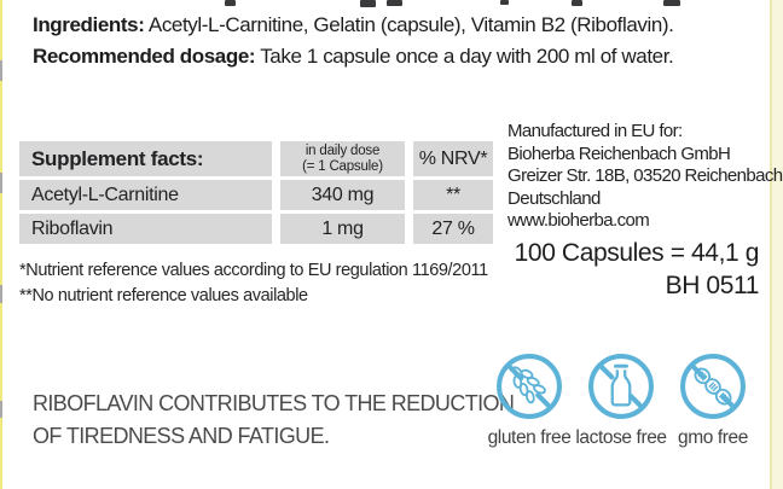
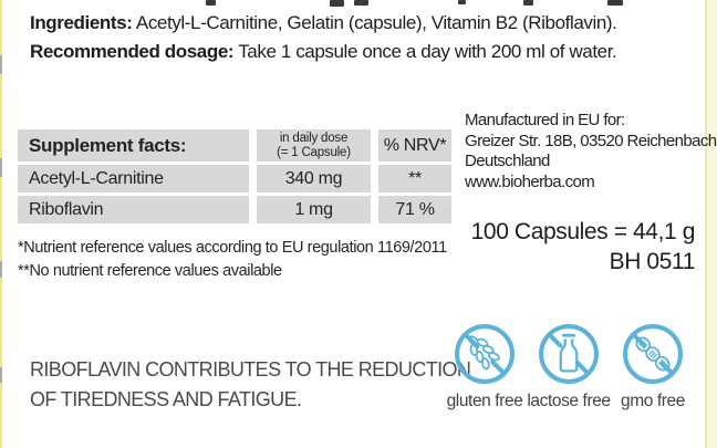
  Ingredients: Acetyl-L-Carnitine, Gelatin (capsule), Vitamin B2 (Riboflavin).
  Recommended dosage: Take 1 capsule once a day with 200 ml of water.
  Supplement facts:
  in daily dose
  (= 1 Capsule)
  % NRV*
  Acetyl-L-Carnitine
  340 mg
  **
  Riboflavin
  1 mg
- 27 %
+ 71 %
  *Nutrient reference values according to EU regulation 1169/2011
  **No nutrient reference values available
  Manufactured in EU for:
- Bioherba Reichenbach GmbH
  Greizer Str. 18B, 03520 Reichenbach
  Deutschland
  www.bioherba.com
  100 Capsules = 44,1 g
  BH 0511
  RIBOFLAVIN CONTRIBUTES TO THE REDUCTIO
  OF TIREDNESS AND FATIGUE.
  gluten free
  lactose free
  gmo free
